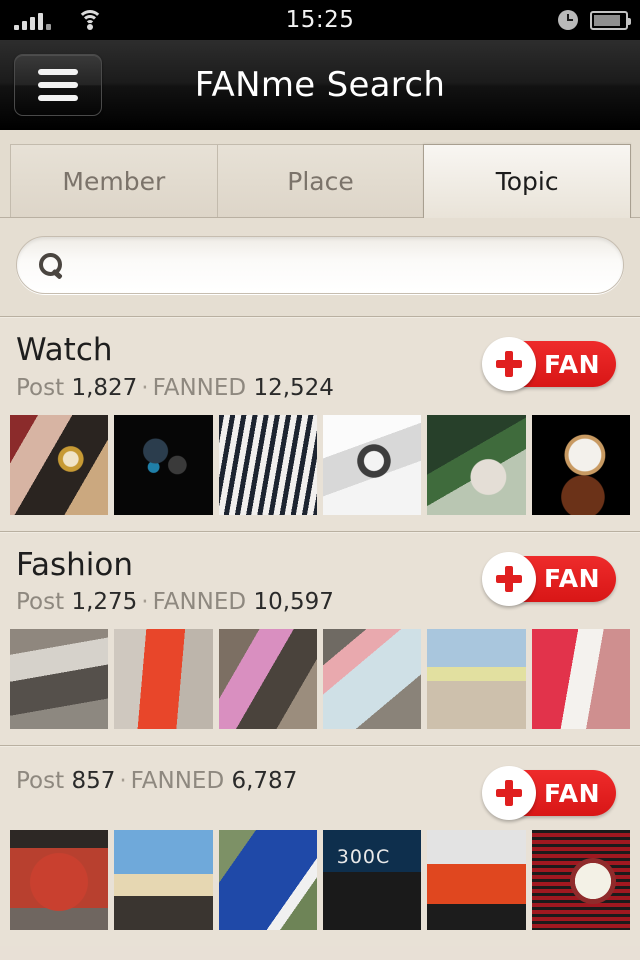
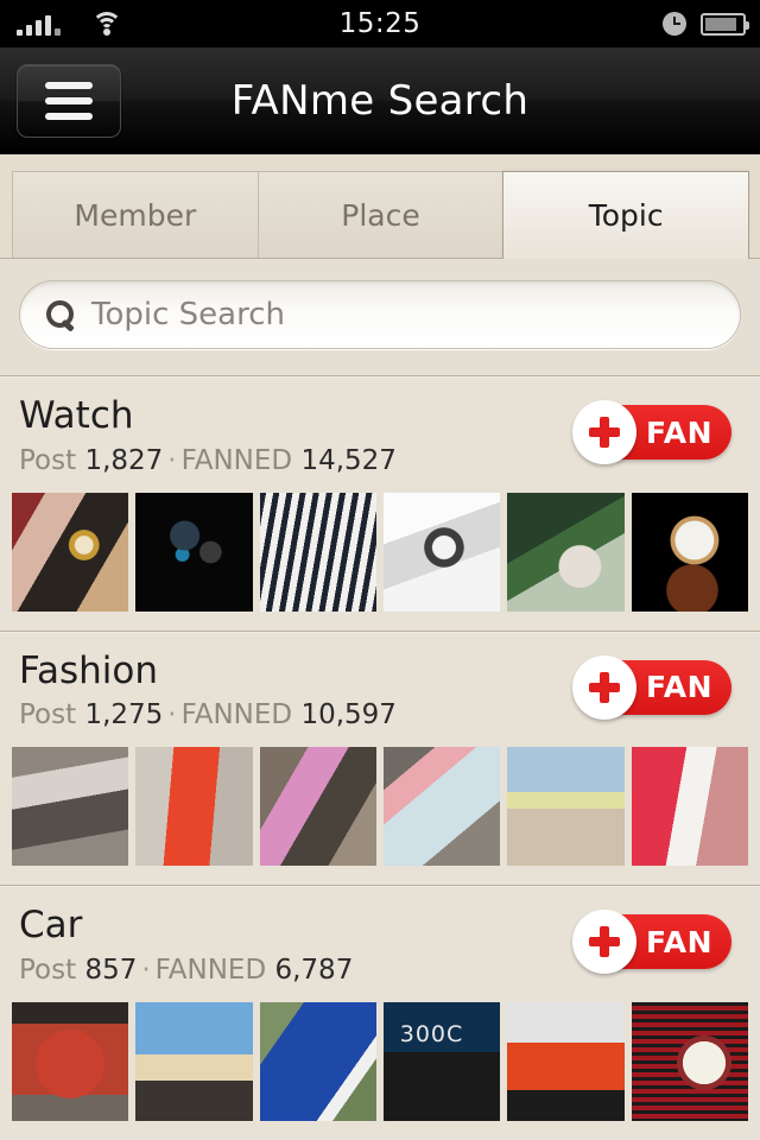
  15:25
  FANme Search
  Member
  Place
  Topic
+ Topic Search
  Watch
- Post 1,827 · FANNED 12,524
+ Post 1,827 · FANNED 14,527
  FAN
  Fashion
  Post 1,275 · FANNED 10,597
  FAN
+ Car
  Post 857 · FANNED 6,787
  FAN
  300C
